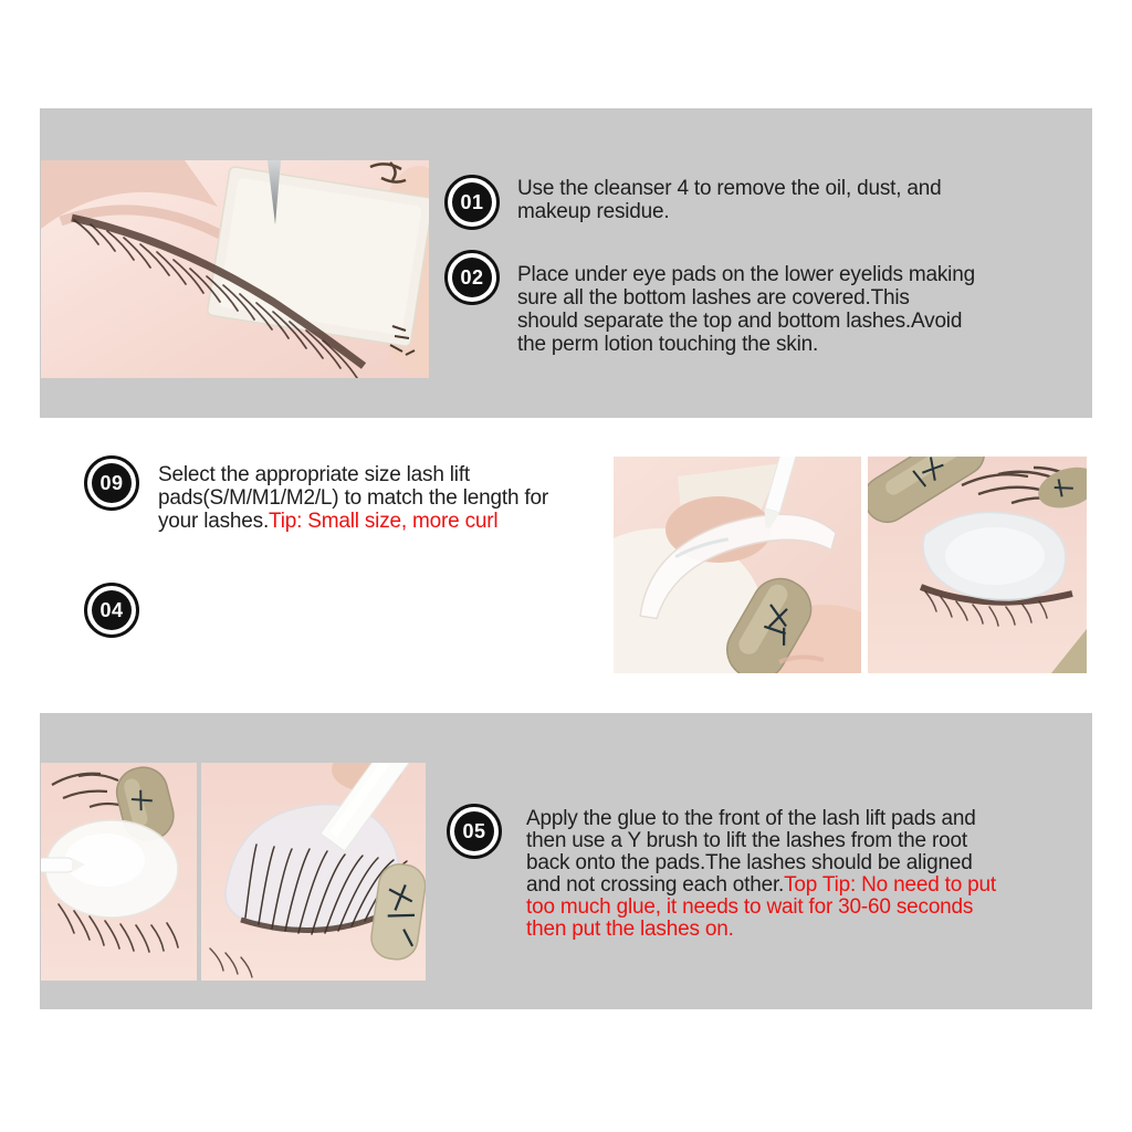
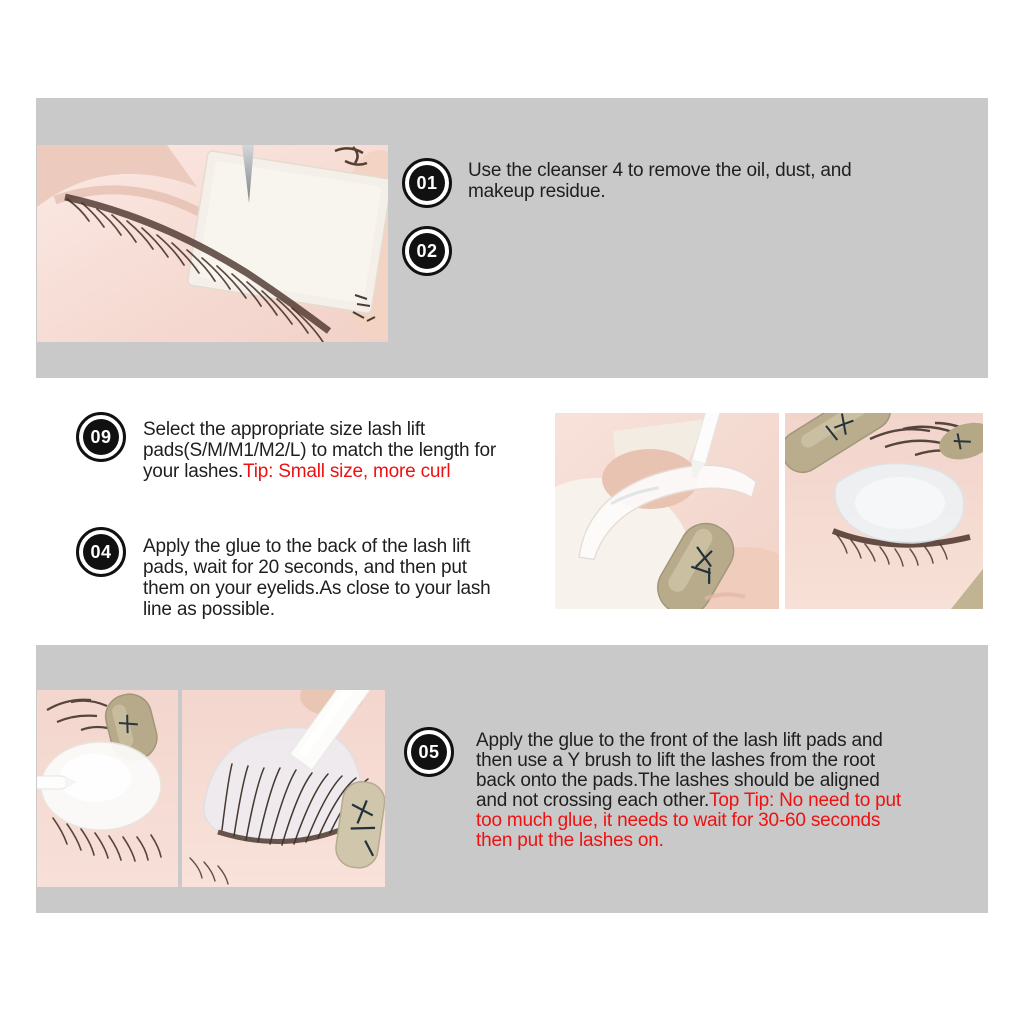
  01
  Use the cleanser 4 to remove the oil, dust, and
  makeup residue.
  02
- Place under eye pads on the lower eyelids making
- sure all the bottom lashes are covered.This
- should separate the top and bottom lashes.Avoid
- the perm lotion touching the skin.
  09
  Select the appropriate size lash lift
  pads(S/M/M1/M2/L) to match the length for
  your lashes.Tip: Small size, more curl
  04
+ Apply the glue to the back of the lash lift
+ pads, wait for 20 seconds, and then put
+ them on your eyelids.As close to your lash
+ line as possible.
  05
  Apply the glue to the front of the lash lift pads and
  then use a Y brush to lift the lashes from the root
  back onto the pads.The lashes should be aligned
  and not crossing each other.Top Tip: No need to put
  too much glue, it needs to wait for 30-60 seconds
  then put the lashes on.
